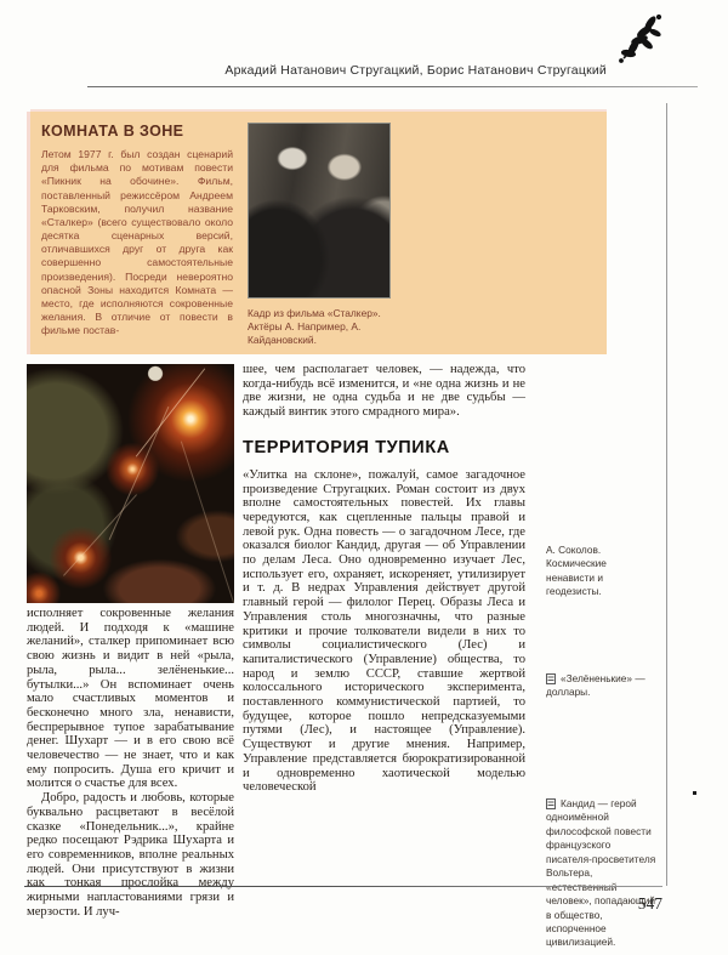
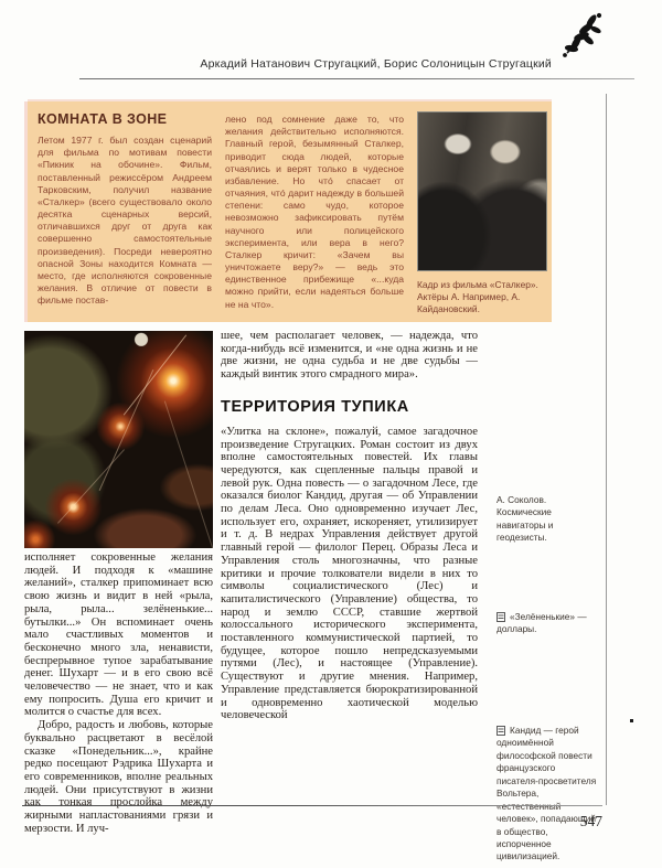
- Аркадий Натанович Стругацкий, Борис Натанович Стругацкий
+ Аркадий Натанович Стругацкий, Борис Солоницын Стругацкий
  КОМНАТА В ЗОНЕ
  Летом 1977 г. был создан сценарий для фильма по мотивам повести «Пикник на обочине». Фильм, поставленный режиссёром Андреем Тарковским, получил название «Сталкер» (всего существовало около десятка сценарных версий, отличавшихся друг от друга как совершенно самостоятельные произведения). Посреди невероятно опасной Зоны находится Комната — место, где исполняются сокровенные желания. В отличие от повести в фильме постав-
+ лено под сомнение даже то, что желания действительно исполняются. Главный герой, безымянный Сталкер, приводит сюда людей, которые отчаялись и верят только в чудесное избавление. Но чтó спасает от отчаяния, чтó дарит надежду в большей степени: само чудо, которое невозможно зафиксировать путём научного или полицейского эксперимента, или вера в него? Сталкер кричит: «Зачем вы уничтожаете веру?» — ведь это единственное прибежище «...куда можно прийти, если надеяться больше не на что».
  Кадр из фильма «Сталкер». Актёры А. Например, А. Кайдановский.
  исполняет сокровенные желания людей. И подходя к «машине желаний», сталкер припоминает всю свою жизнь и видит в ней «рыла, рыла, рыла... зелёненькие... бутылки...» Он вспоминает очень мало счастливых моментов и бесконечно много зла, ненависти, беспрерывное тупое зарабатывание денег. Шухарт — и в его свою всё человечество — не знает, что и как ему попросить. Душа его кричит и молится о счастье для всех.
  Добро, радость и любовь, которые буквально расцветают в весёлой сказке «Понедельник...», крайне редко посещают Рэдрика Шухарта и его современников, вполне реальных людей. Они присутствуют в жизни как тонкая прослойка между жирными напластованиями грязи и мерзости. И луч-
  шее, чем располагает человек, — надежда, что когда-нибудь всё изменится, и «не одна жизнь и не две жизни, не одна судьба и не две судьбы — каждый винтик этого смрадного мира».
  ТЕРРИТОРИЯ ТУПИКА
  «Улитка на склоне», пожалуй, самое загадочное произведение Стругацких. Роман состоит из двух вполне самостоятельных повестей. Их главы чередуются, как сцепленные пальцы правой и левой рук. Одна повесть — о загадочном Лесе, где оказался биолог Кандид, другая — об Управлении по делам Леса. Оно одновременно изучает Лес, использует его, охраняет, искореняет, утилизирует и т. д. В недрах Управления действует другой главный герой — филолог Перец. Образы Леса и Управления столь многозначны, что разные критики и прочие толкователи видели в них то символы социалистического (Лес) и капиталистического (Управление) общества, то народ и землю СССР, ставшие жертвой колоссального исторического эксперимента, поставленного коммунистической партией, то будущее, которое пошло непредсказуемыми путями (Лес), и настоящее (Управление). Существуют и другие мнения. Например, Управление представляется бюрократизированной и одновременно хаотической моделью человеческой
- А. Соколов. Космические ненависти и геодезисты.
+ А. Соколов. Космические навигаторы и геодезисты.
  «Зелёненькие» — доллары.
  Кандид — герой одноимённой философской повести французского писателя-просветителя Вольтера, человек», попадающий в общество, испорченное цивилизацией.
  547
